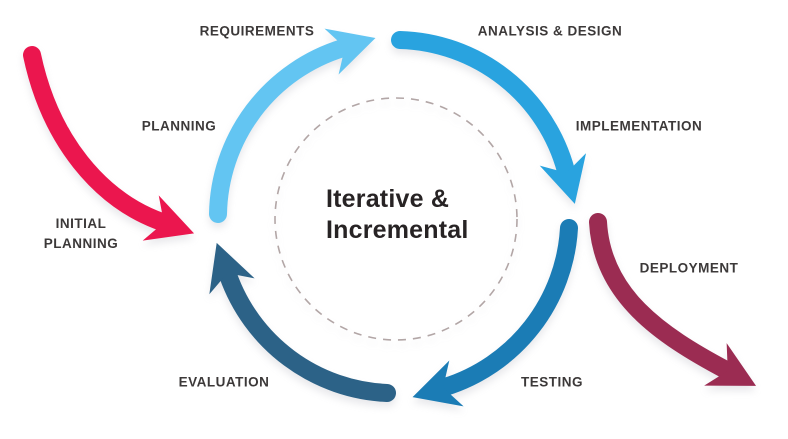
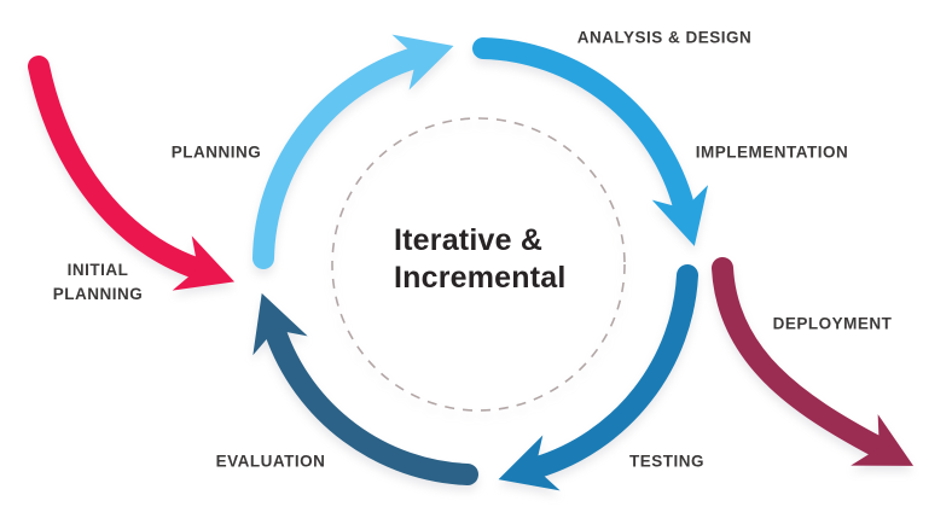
- REQUIREMENTS
  ANALYSIS & DESIGN
  PLANNING
  IMPLEMENTATION
  INITIAL
  PLANNING
  DEPLOYMENT
  EVALUATION
  TESTING
  Iterative &
  Incremental
